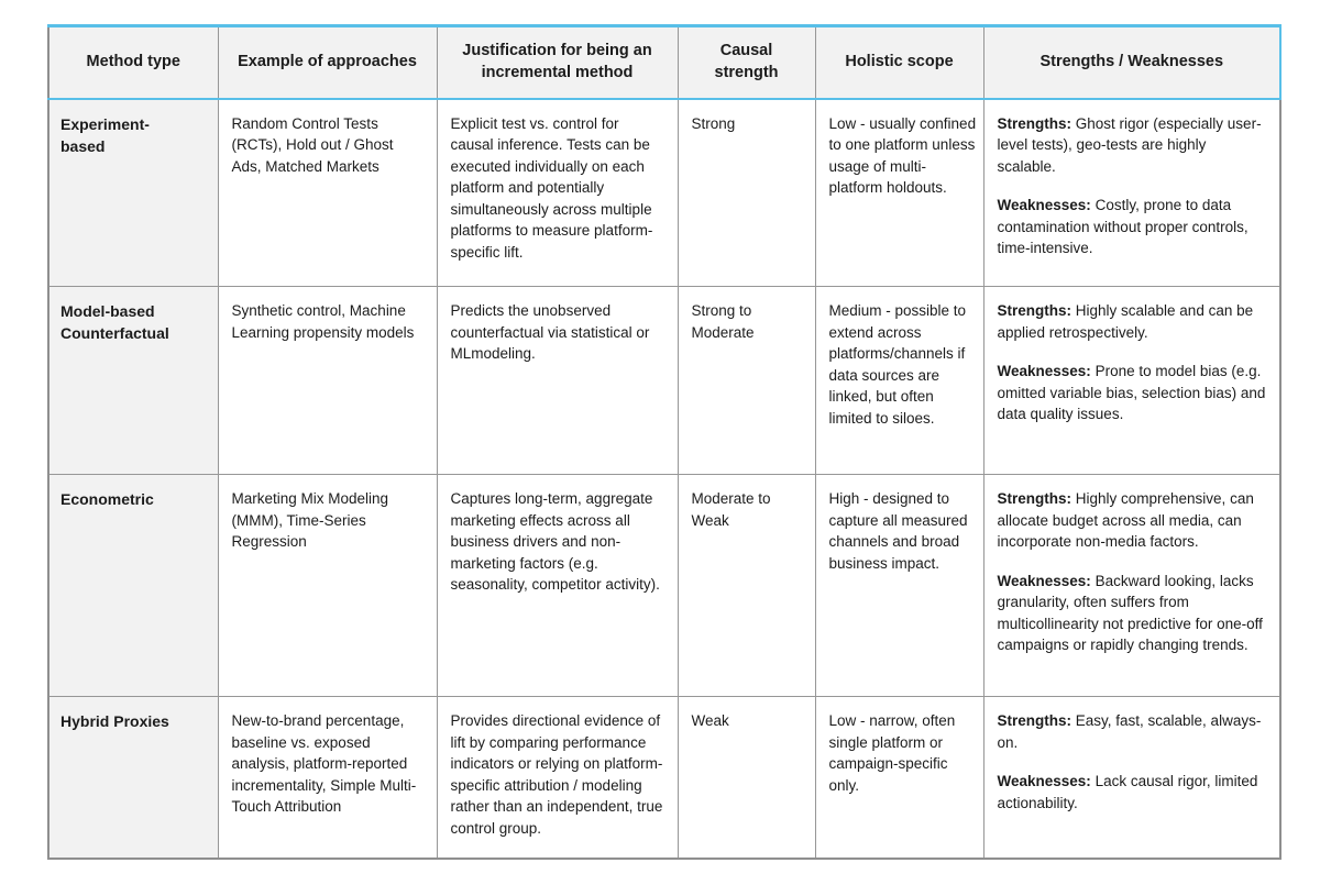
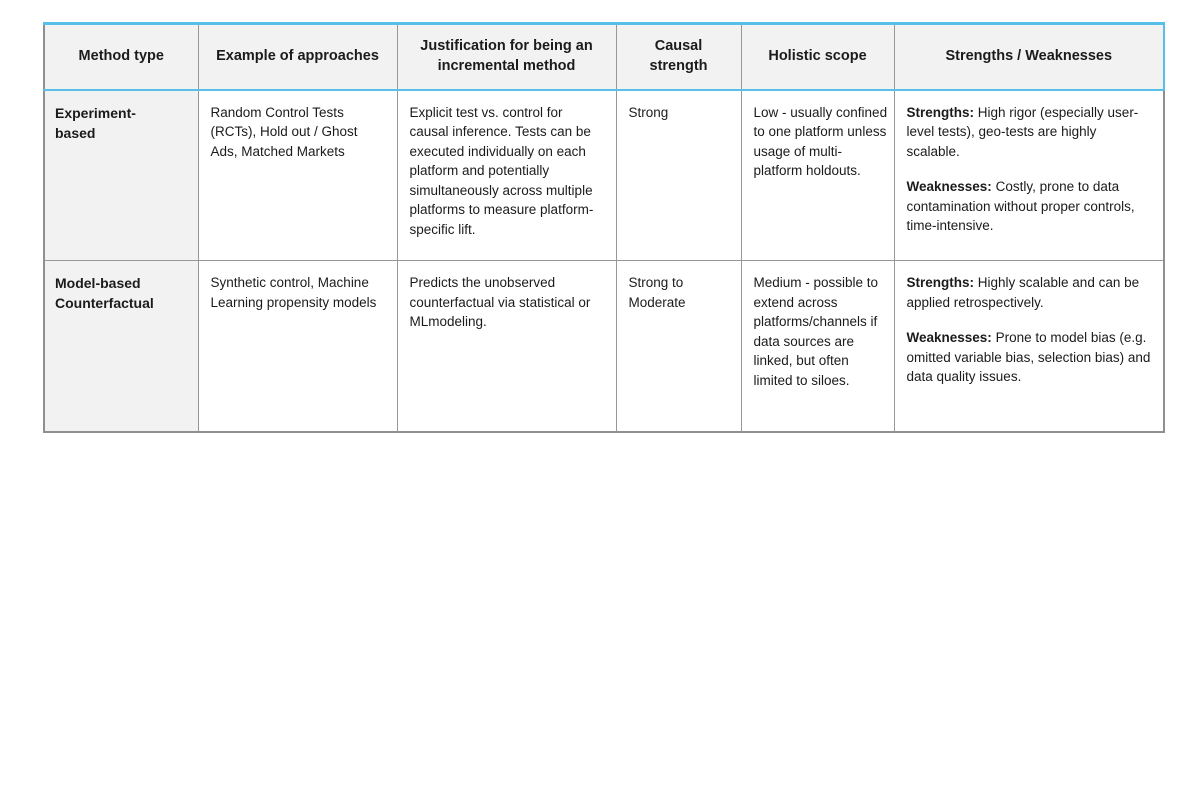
  Method type	Example of approaches	Justification for being an incremental method	Causal strength	Holistic scope	Strengths / Weaknesses
- Experiment-based	Random Control Tests (RCTs), Hold out / Ghost Ads, Matched Markets	Explicit test vs. control for causal inference. Tests can be executed individually on each platform and potentially simultaneously across multiple platforms to measure platform-specific lift.	Strong	Low - usually confined to one platform unless usage of multi-platform holdouts.	Strengths: Ghost rigor (especially user-level tests), geo-tests are highly scalable. Weaknesses: Costly, prone to data contamination without proper controls, time-intensive.
+ Experiment-based	Random Control Tests (RCTs), Hold out / Ghost Ads, Matched Markets	Explicit test vs. control for causal inference. Tests can be executed individually on each platform and potentially simultaneously across multiple platforms to measure platform-specific lift.	Strong	Low - usually confined to one platform unless usage of multi-platform holdouts.	Strengths: High rigor (especially user-level tests), geo-tests are highly scalable. Weaknesses: Costly, prone to data contamination without proper controls, time-intensive.
  Model-based Counterfactual	Synthetic control, Machine Learning propensity models	Predicts the unobserved counterfactual via statistical or MLmodeling.	Strong to Moderate	Medium - possible to extend across platforms/channels if data sources are linked, but often limited to siloes.	Strengths: Highly scalable and can be applied retrospectively. Weaknesses: Prone to model bias (e.g. omitted variable bias, selection bias) and data quality issues.
- Econometric	Marketing Mix Modeling (MMM), Time-Series Regression	Captures long-term, aggregate marketing effects across all business drivers and non-marketing factors (e.g. seasonality, competitor activity).	Moderate to Weak	High - designed to capture all measured channels and broad business impact.	Strengths: Highly comprehensive, can allocate budget across all media, can incorporate non-media factors. Weaknesses: Backward looking, lacks granularity, often suffers from multicollinearity not predictive for one-off campaigns or rapidly changing trends.
- Hybrid Proxies	New-to-brand percentage, baseline vs. exposed analysis, platform-reported incrementality, Simple Multi-Touch Attribution	Provides directional evidence of lift by comparing performance indicators or relying on platform-specific attribution / modeling rather than an independent, true control group.	Weak	Low - narrow, often single platform or campaign-specific only.	Strengths: Easy, fast, scalable, always-on. Weaknesses: Lack causal rigor, limited actionability.
